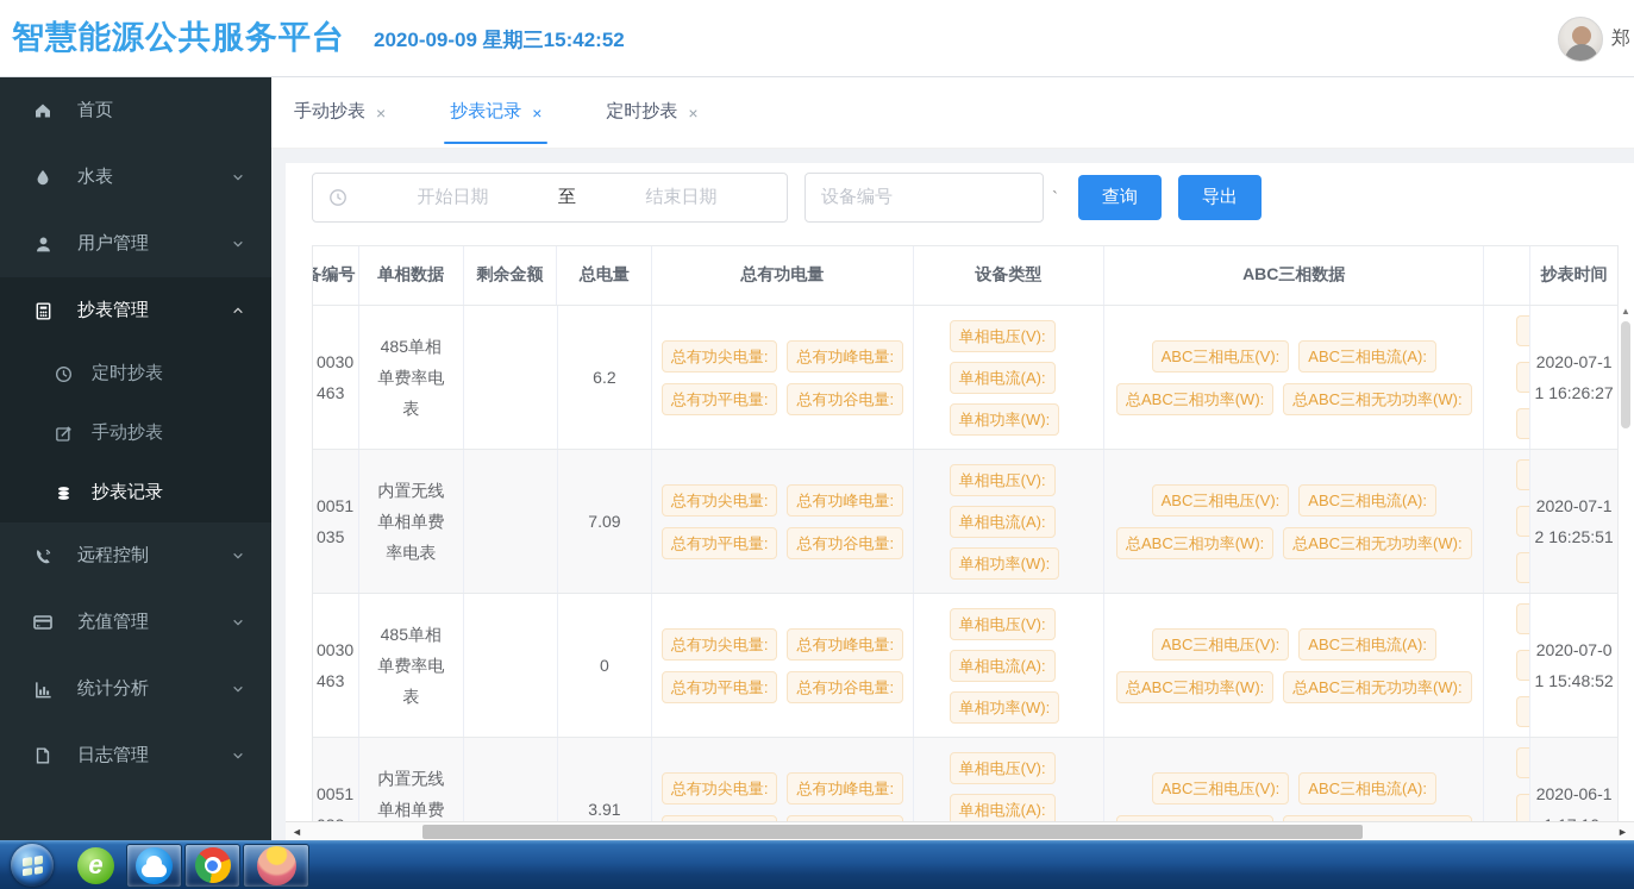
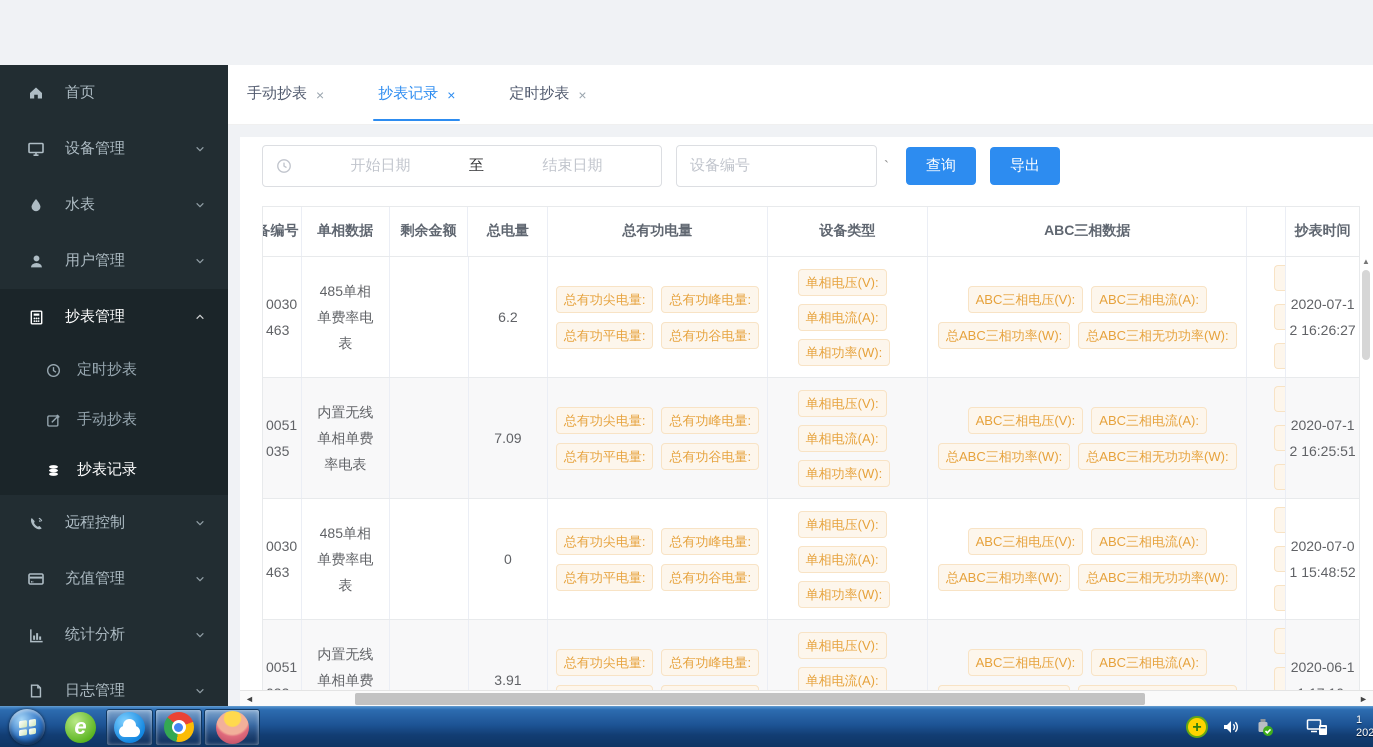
- 智慧能源公共服务平台
- 2020-09-09 星期三15:42:52
- 郑
  首页
+ 设备管理
  水表
  用户管理
  抄表管理
  定时抄表
  手动抄表
  抄表记录
  远程控制
  充值管理
  统计分析
  日志管理
  手动抄表
  ×
  抄表记录
  ×
  定时抄表
  ×
  开始日期
  至
  结束日期
  设备编号
  `
  查询
  导出
  备编号
  单相数据
  剩余金额
  总电量
  总有功电量
  设备类型
  ABC三相数据
  抄表时间
  0030463
  485单相单费率电表
  6.2
  总有功尖电量:
  总有功峰电量:
  总有功平电量:
  总有功谷电量:
  单相电压(V):
  单相电流(A):
  单相功率(W):
  ABC三相电压(V):
  ABC三相电流(A):
  总ABC三相功率(W):
  总ABC三相无功功率(W):
- 2020-07-11 16:26:27
+ 2020-07-12 16:26:27
  0051035
  内置无线单相单费率电表
  7.09
  总有功尖电量:
  总有功峰电量:
  总有功平电量:
  总有功谷电量:
  单相电压(V):
  单相电流(A):
  单相功率(W):
  ABC三相电压(V):
  ABC三相电流(A):
  总ABC三相功率(W):
  总ABC三相无功功率(W):
  2020-07-12 16:25:51
  0030463
  485单相单费率电表
  0
  总有功尖电量:
  总有功峰电量:
  总有功平电量:
  总有功谷电量:
  单相电压(V):
  单相电流(A):
  单相功率(W):
  ABC三相电压(V):
  ABC三相电流(A):
  总ABC三相功率(W):
  总ABC三相无功功率(W):
  2020-07-01 15:48:52
  内置无线单相单费
  3.91
  总有功尖电量:
  总有功峰电量:
  单相电压(V):
  单相电流(A):
  ABC三相电压(V):
  ABC三相电流(A):
  ▲
  ◄
  ►
  e
+ +
+ 1
+ 202
